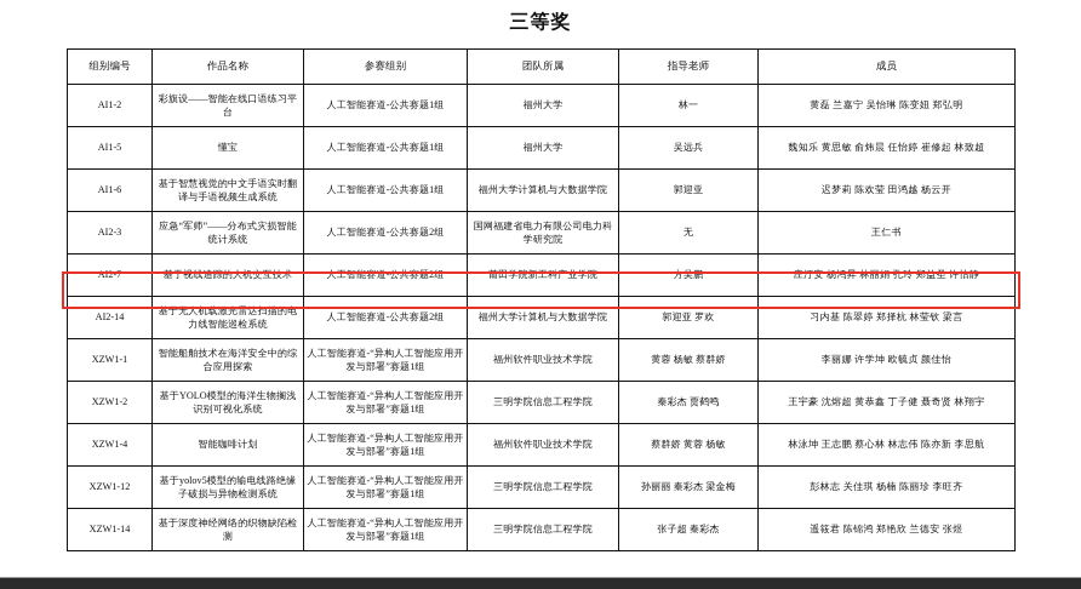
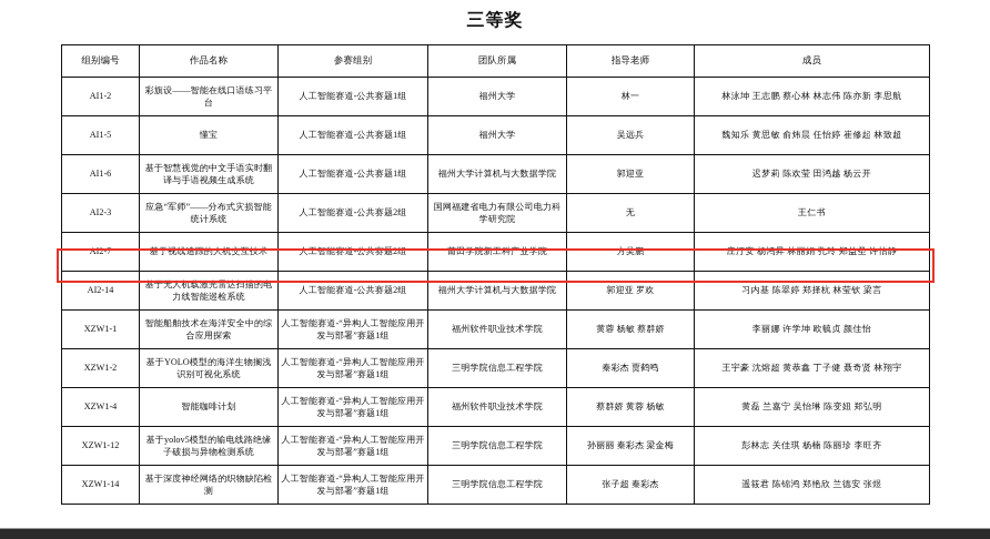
  三等奖
  组别编号	作品名称	参赛组别	团队所属	指导老师	成员
- AI1-2	彩旗设——智能在线口语练习平台	人工智能赛道-公共赛题1组	福州大学	林一	黄磊 兰嘉宁 吴怡琳 陈变妞 郑弘明
+ AI1-2	彩旗设——智能在线口语练习平台	人工智能赛道-公共赛题1组	福州大学	林一	林泳坤 王志鹏 蔡心林 林志伟 陈亦新 李思航
  AI1-5	懂宝	人工智能赛道-公共赛题1组	福州大学	吴远兵	魏知乐 黄思敏 俞炜晨 任怡婷 崔修起 林致超
  AI1-6	基于智慧视觉的中文手语实时翻译与手语视频生成系统	人工智能赛道-公共赛题1组	福州大学计算机与大数据学院	郭迎亚	迟梦莉 陈欢莹 田鸿越 杨云开
  AI2-3	应急“军师”——分布式灾损智能统计系统	人工智能赛道-公共赛题2组	国网福建省电力有限公司电力科学研究院	无	王仁书
  AI2-7	基于视线追踪的人机交互技术	人工智能赛道-公共赛题2组	莆田学院新工科产业学院	方吴鹏	庄汀安 杨鸿昇 林丽娟 孔玲 郑益圣 许怡静
  AI2-14	基于无人机载激光雷达扫描的电力线智能巡检系统	人工智能赛道-公共赛题2组	福州大学计算机与大数据学院	郭迎亚 罗欢	习内基 陈翠婷 郑择杭 林莹钦 梁言
  XZW1-1	智能船舶技术在海洋安全中的综合应用探索	人工智能赛道-“异构人工智能应用开发与部署”赛题1组	福州软件职业技术学院	黄蓉 杨敏 蔡群娇	李丽娜 许学坤 欧毓贞 颜佳怡
  XZW1-2	基于YOLO模型的海洋生物搁浅识别可视化系统	人工智能赛道-“异构人工智能应用开发与部署”赛题1组	三明学院信息工程学院	秦彩杰 贾鹤鸣	王宇豪 沈熔超 黄恭鑫 丁子健 聂奇贤 林翔宇
- XZW1-4	智能咖啡计划	人工智能赛道-“异构人工智能应用开发与部署”赛题1组	福州软件职业技术学院	蔡群娇 黄蓉 杨敏	林泳坤 王志鹏 蔡心林 林志伟 陈亦新 李思航
+ XZW1-4	智能咖啡计划	人工智能赛道-“异构人工智能应用开发与部署”赛题1组	福州软件职业技术学院	蔡群娇 黄蓉 杨敏	黄磊 兰嘉宁 吴怡琳 陈变妞 郑弘明
  XZW1-12	基于yolov5模型的输电线路绝缘子破损与异物检测系统	人工智能赛道-“异构人工智能应用开发与部署”赛题1组	三明学院信息工程学院	孙丽丽 秦彩杰 梁金梅	彭林志 关佳琪 杨楠 陈丽珍 李旺齐
  XZW1-14	基于深度神经网络的织物缺陷检测	人工智能赛道-“异构人工智能应用开发与部署”赛题1组	三明学院信息工程学院	张子超 秦彩杰	遥筱君 陈锦鸿 郑艳欣 兰德安 张煜
